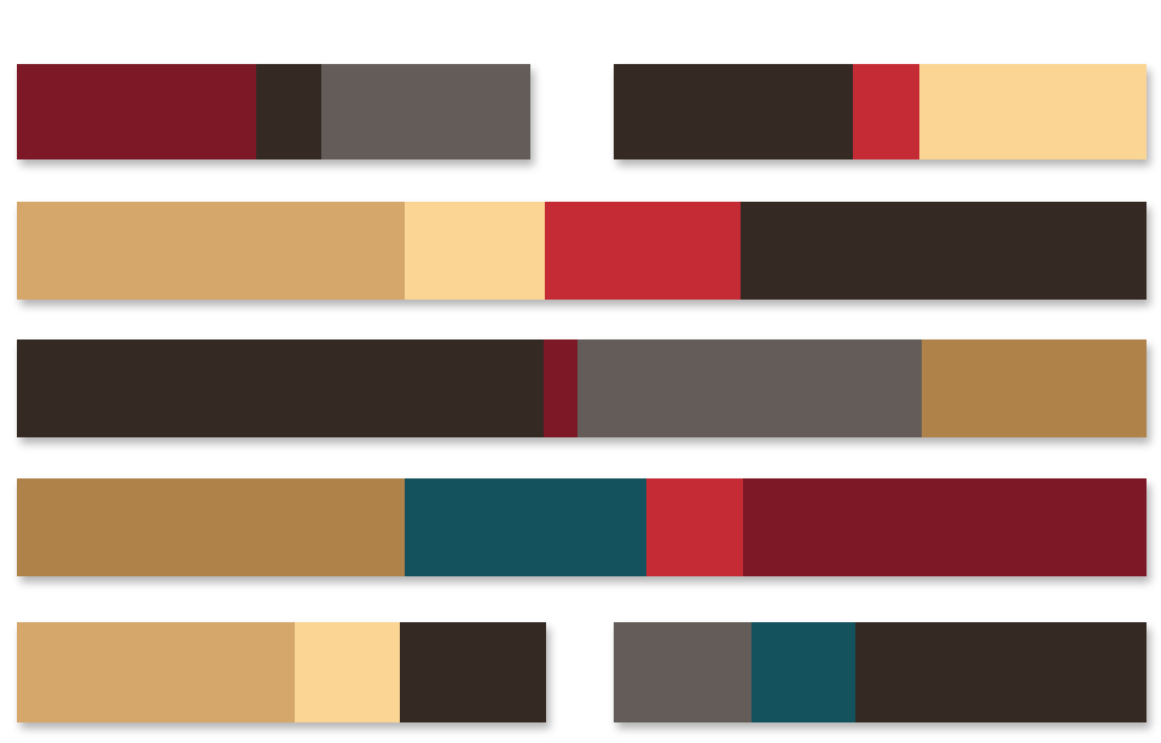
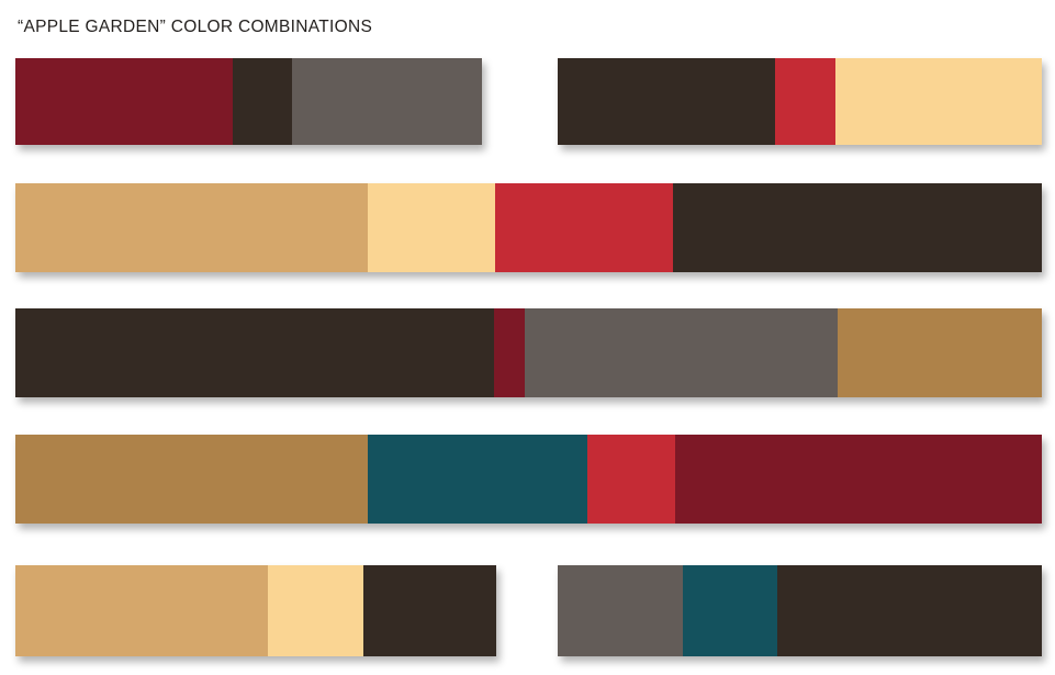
+ “APPLE GARDEN” COLOR COMBINATIONS
